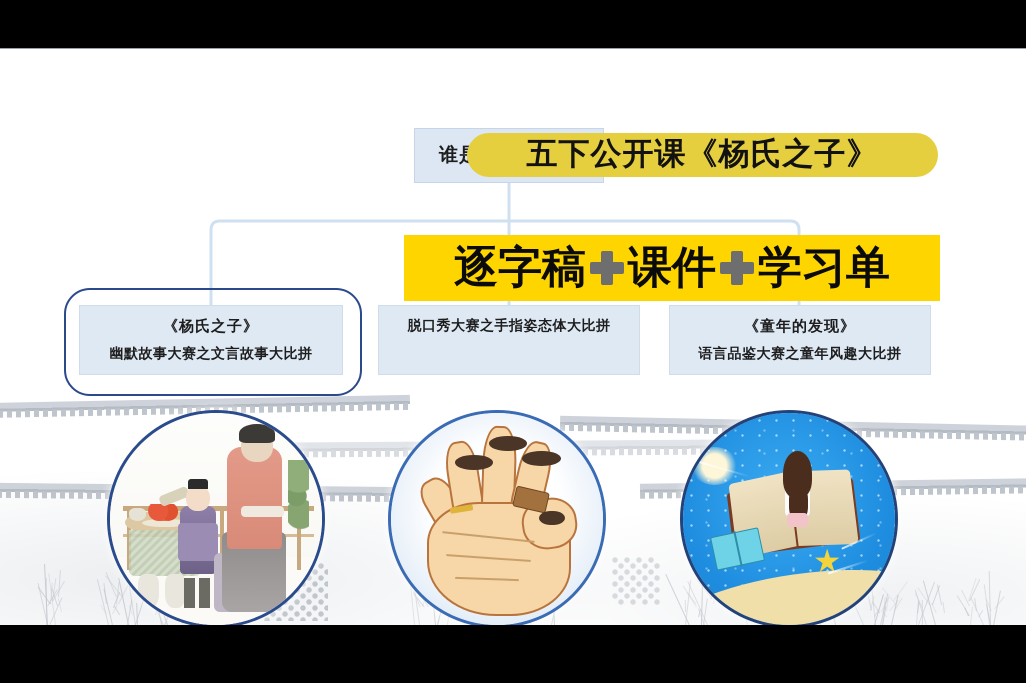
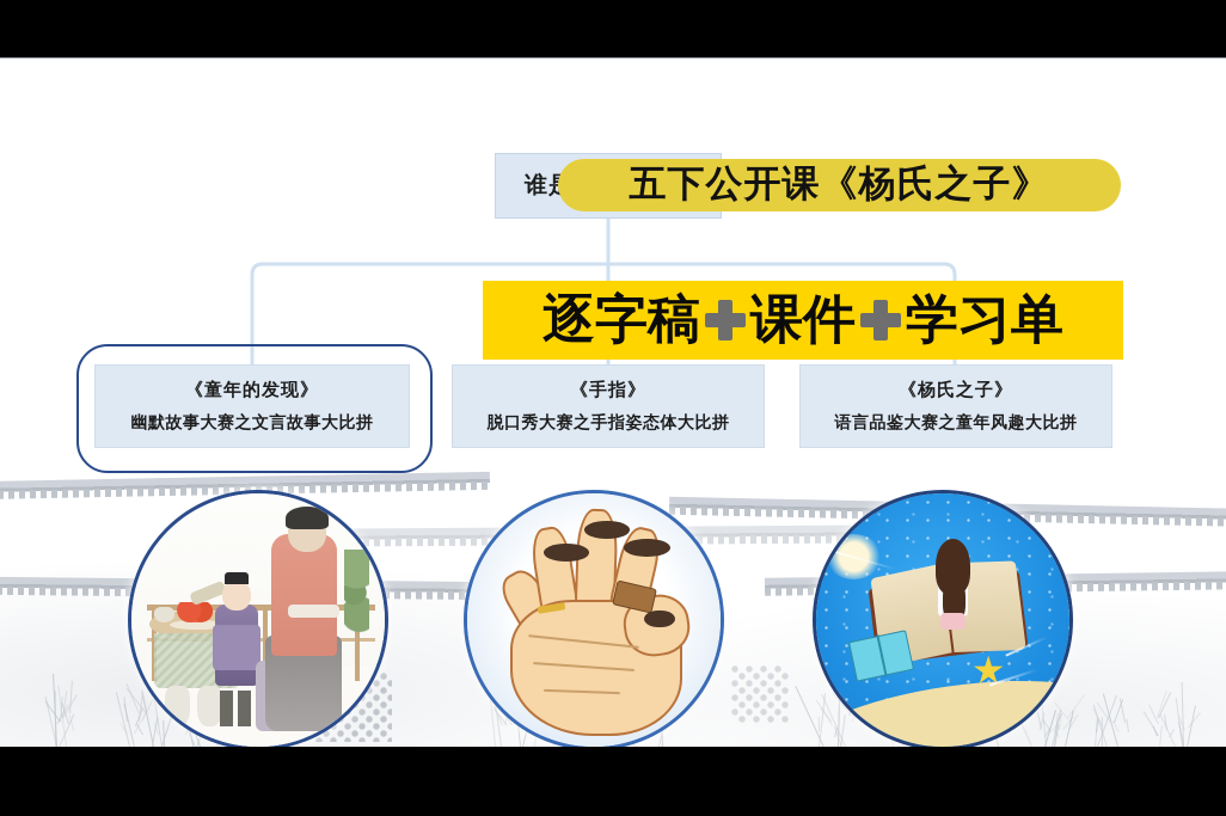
- 《杨氏之子》
+ 《童年的发现》
  幽默故事大赛之文言故事大比拼
+ 《手指》
  脱口秀大赛之手指姿态体大比拼
- 《童年的发现》
+ 《杨氏之子》
  语言品鉴大赛之童年风趣大比拼
  五下公开课《杨氏之子》
  逐字稿
  课件
  学习单
